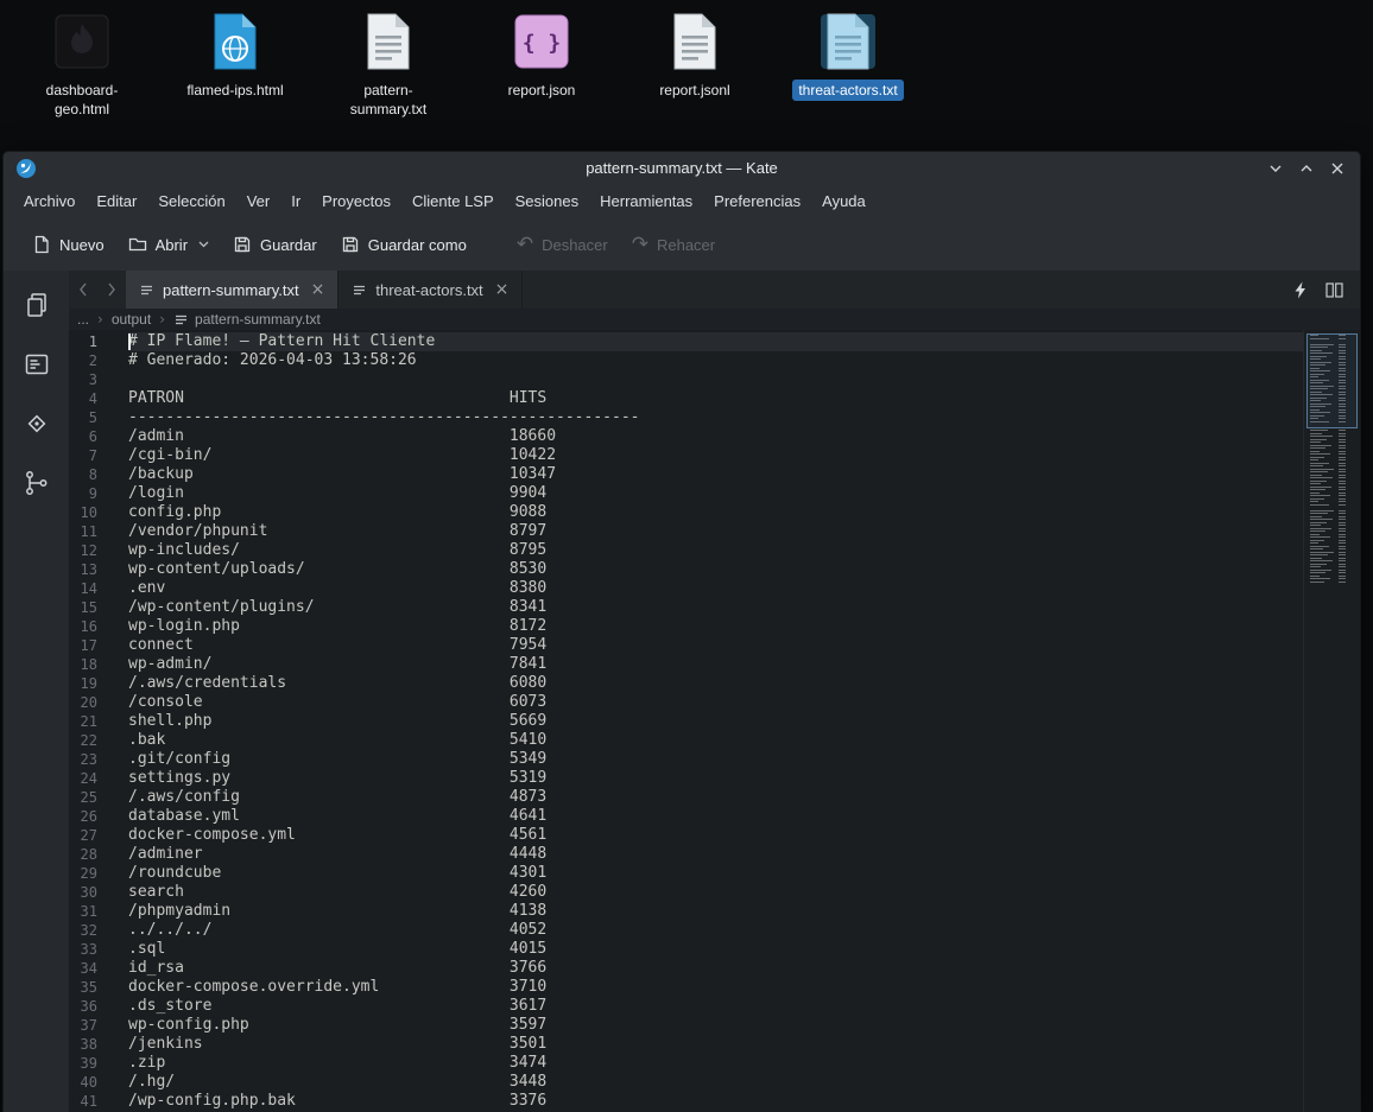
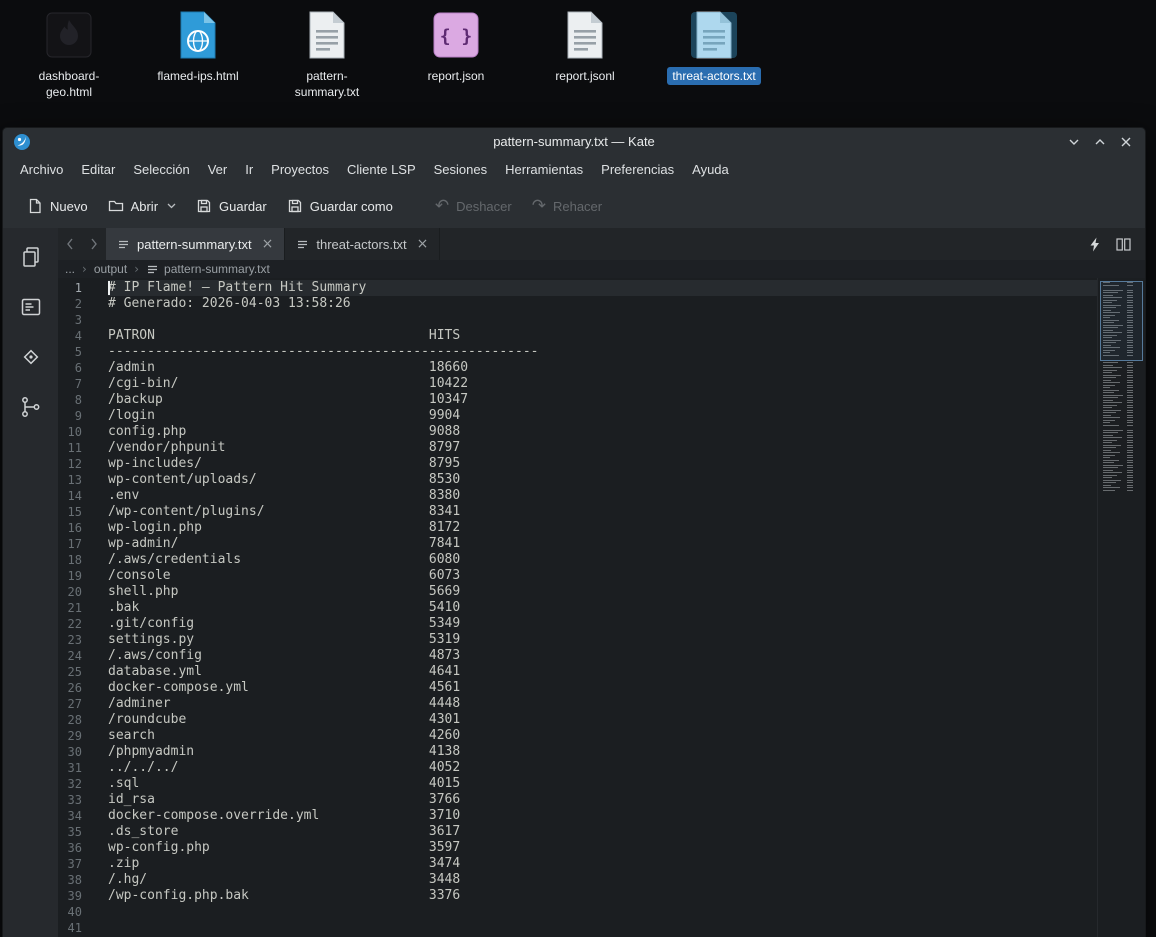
  dashboard-geo.html
  flamed-ips.html
  pattern-summary.txt
  { }
  report.json
  report.jsonl
  threat-actors.txt
  pattern-summary.txt — Kate
  Archivo
  Editar
  Selección
  Ver
  Ir
  Proyectos
  Cliente LSP
  Sesiones
  Herramientas
  Preferencias
  Ayuda
  Nuevo
  Abrir
  Guardar
  Guardar como
  ↶
  Deshacer
  ↷
  Rehacer
  pattern-summary.txt
  ×
  threat-actors.txt
  ×
  ...
  ›
  output
  ›
  pattern-summary.txt
  1
  2
  3
  4
  5
  6
  7
  8
  9
  10
  11
  12
  13
  14
  15
  16
  17
  18
  19
  20
  21
  22
  23
  24
  25
  26
  27
  28
  29
  30
  31
  32
  33
  34
  35
  36
  37
  38
  39
  40
  41
- # IP Flame! — Pattern Hit Cliente
+ # IP Flame! — Pattern Hit Summary
  # Generado: 2026-04-03 13:58:26
  PATRON HITS
  -------------------------------------------------------
  /admin 18660
  /cgi-bin/ 10422
  /backup 10347
  /login 9904
  config.php 9088
  /vendor/phpunit 8797
  wp-includes/ 8795
  wp-content/uploads/ 8530
  .env 8380
  /wp-content/plugins/ 8341
  wp-login.php 8172
- connect 7954
  wp-admin/ 7841
  /.aws/credentials 6080
  /console 6073
  shell.php 5669
  .bak 5410
  .git/config 5349
  settings.py 5319
  /.aws/config 4873
  database.yml 4641
  docker-compose.yml 4561
  /adminer 4448
  /roundcube 4301
  search 4260
  /phpmyadmin 4138
  ../../../ 4052
  .sql 4015
  id_rsa 3766
  docker-compose.override.yml 3710
  .ds_store 3617
  wp-config.php 3597
- /jenkins 3501
  .zip 3474
  /.hg/ 3448
  /wp-config.php.bak 3376
